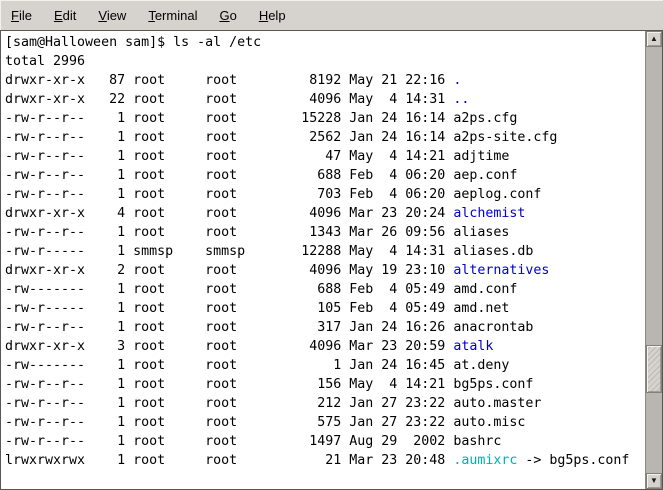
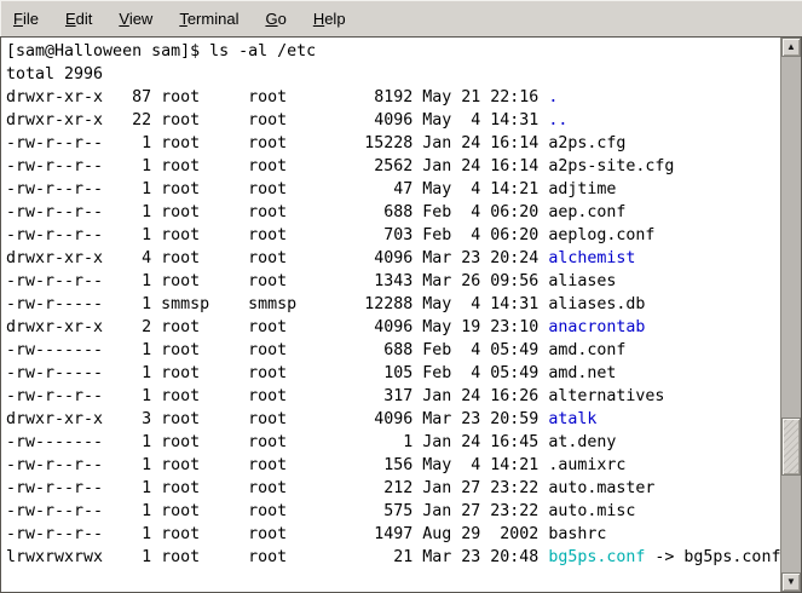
  File
  Edit
  View
  Terminal
  Go
  Help
  [sam@Halloween sam]$ ls -al /etc
  total 2996
  drwxr-xr-x 87 root root 8192 May 21 22:16 .
  drwxr-xr-x 22 root root 4096 May 4 14:31 ..
  -rw-r--r-- 1 root root 15228 Jan 24 16:14 a2ps.cfg
  -rw-r--r-- 1 root root 2562 Jan 24 16:14 a2ps-site.cfg
  -rw-r--r-- 1 root root 47 May 4 14:21 adjtime
  -rw-r--r-- 1 root root 688 Feb 4 06:20 aep.conf
  -rw-r--r-- 1 root root 703 Feb 4 06:20 aeplog.conf
  drwxr-xr-x 4 root root 4096 Mar 23 20:24 alchemist
  -rw-r--r-- 1 root root 1343 Mar 26 09:56 aliases
  -rw-r----- 1 smmsp smmsp 12288 May 4 14:31 aliases.db
- drwxr-xr-x 2 root root 4096 May 19 23:10 alternatives
+ drwxr-xr-x 2 root root 4096 May 19 23:10 anacrontab
  -rw------- 1 root root 688 Feb 4 05:49 amd.conf
  -rw-r----- 1 root root 105 Feb 4 05:49 amd.net
- -rw-r--r-- 1 root root 317 Jan 24 16:26 anacrontab
+ -rw-r--r-- 1 root root 317 Jan 24 16:26 alternatives
  drwxr-xr-x 3 root root 4096 Mar 23 20:59 atalk
  -rw------- 1 root root 1 Jan 24 16:45 at.deny
- -rw-r--r-- 1 root root 156 May 4 14:21 bg5ps.conf
+ -rw-r--r-- 1 root root 156 May 4 14:21 .aumixrc
  -rw-r--r-- 1 root root 212 Jan 27 23:22 auto.master
  -rw-r--r-- 1 root root 575 Jan 27 23:22 auto.misc
  -rw-r--r-- 1 root root 1497 Aug 29 2002 bashrc
- lrwxrwxrwx 1 root root 21 Mar 23 20:48 .aumixrc -> bg5ps.conf
+ lrwxrwxrwx 1 root root 21 Mar 23 20:48 bg5ps.conf -> bg5ps.conf
  ▲
  ▼
